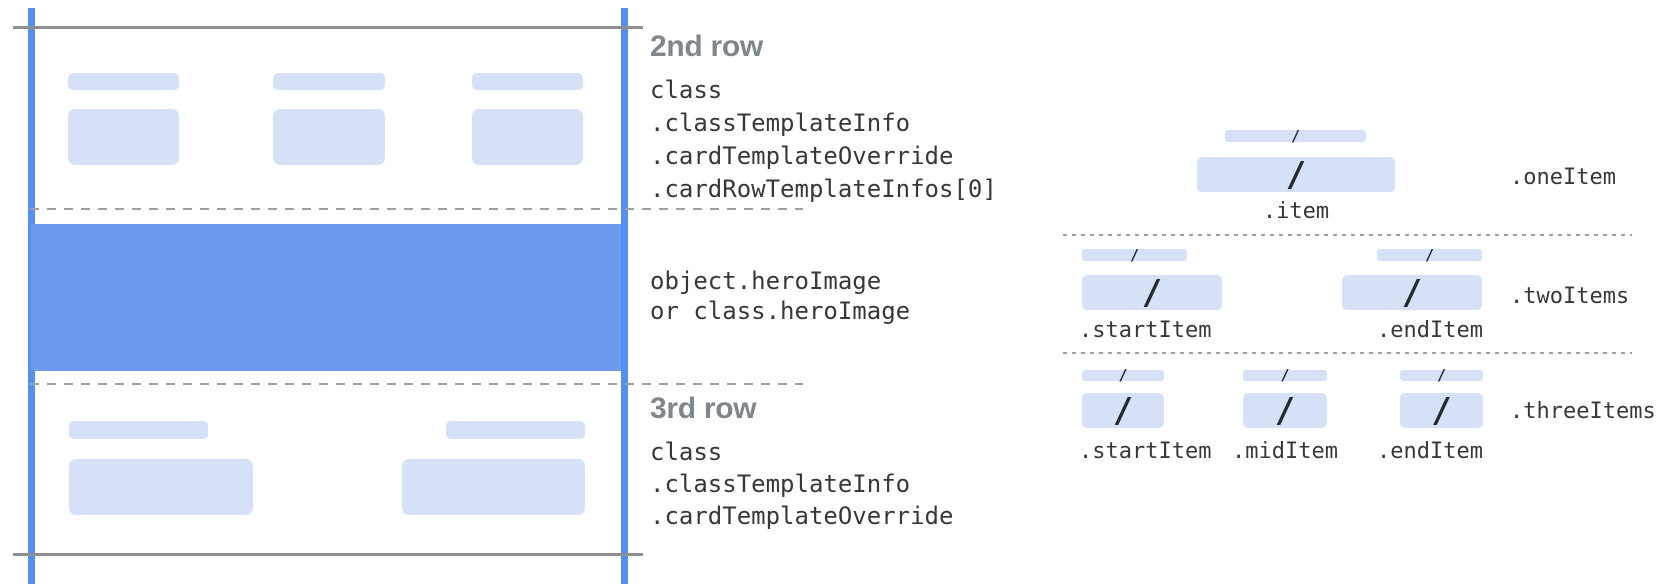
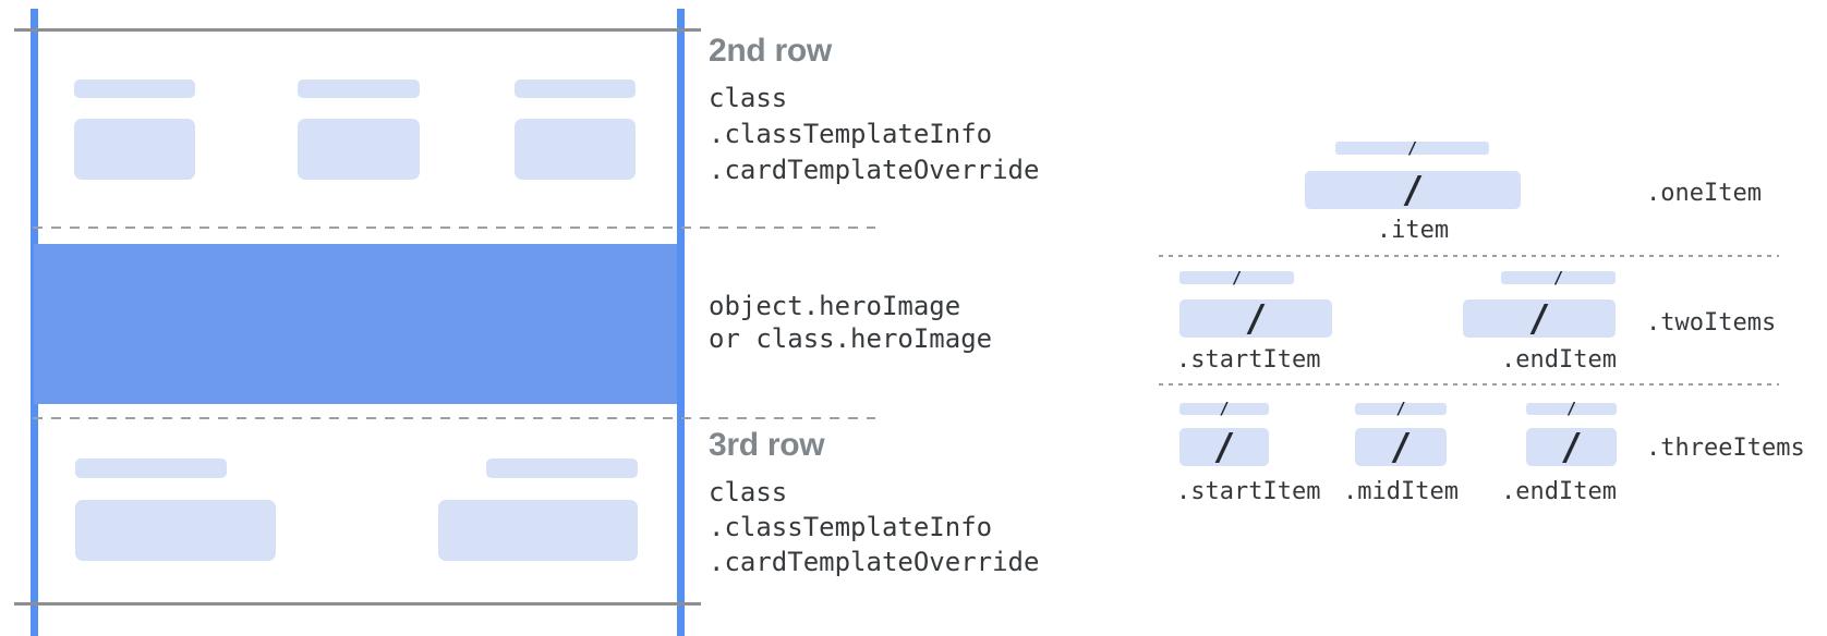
  2nd row
  class
  .classTemplateInfo
  .cardTemplateOverride
- .cardRowTemplateInfos[0]
  object.heroImage
  or class.heroImage
  3rd row
  class
  .classTemplateInfo
  .cardTemplateOverride
  /
  /
  .item
  .oneItem
  /
  /
  /
  /
  .startItem
  .endItem
  .twoItems
  /
  /
  /
  /
  /
  /
  .startItem
  .midItem
  .endItem
  .threeItems
